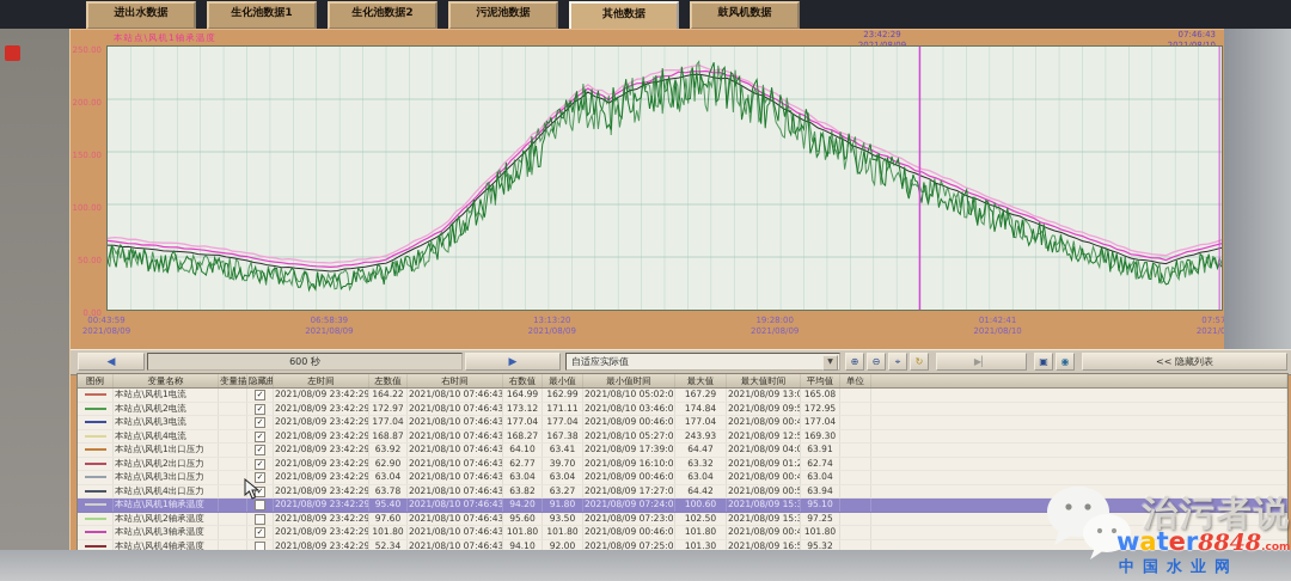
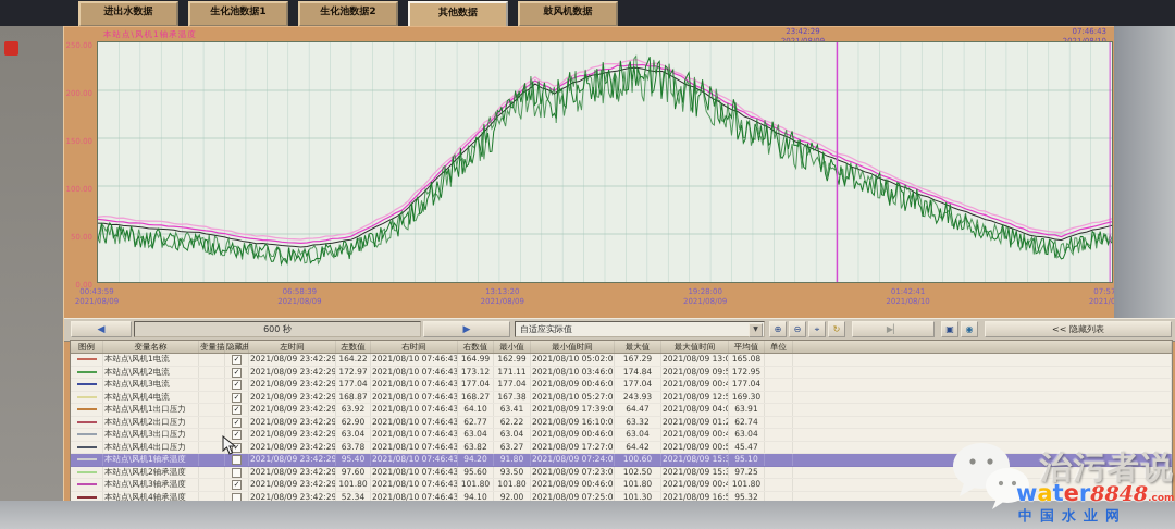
  进出水数据
  生化池数据1
  生化池数据2
- 污泥池数据
  其他数据
  鼓风机数据
  本站点\风机1轴承温度
  23:42:29
  07:46:43
  250.00
  200.00
  150.00
  100.00
  50.00
  0.00
  00:43:59
  2021/08/09
  06:58:39
  2021/08/09
  13:13:20
  2021/08/09
  19:28:00
  2021/08/09
  01:42:41
  2021/08/10
  ◀
  600 秒
  ▶
  自适应实际值
  ⊕
  ⊖
  ⌖
  ↻
  ▶▏
  ▣
  ◉
  << 隐藏列表
  图例
  变量名称
  变量描
  隐藏曲
  左时间
  左数值
  右时间
  右数值
  最小值
  最小值时间
  最大值
  最大值时间
  平均值
  单位
  本站点\风机1电流
  ✓
  2021/08/09 23:42:29
  164.22
  2021/08/10 07:46:43
  164.99
  162.99
  2021/08/10 05:02:0
  167.29
  2021/08/09 13:0
  165.08
  本站点\风机2电流
  ✓
  2021/08/09 23:42:29
  172.97
  2021/08/10 07:46:43
  173.12
  171.11
  2021/08/10 03:46:0
  174.84
  2021/08/09 09:5
  172.95
  本站点\风机3电流
  ✓
  2021/08/09 23:42:29
  177.04
  2021/08/10 07:46:43
  177.04
  177.04
  2021/08/09 00:46:0
  177.04
  2021/08/09 00:4
  177.04
  本站点\风机4电流
  ✓
  2021/08/09 23:42:29
  168.87
  2021/08/10 07:46:43
  168.27
  167.38
  2021/08/10 05:27:0
  243.93
  2021/08/09 12:5
  169.30
  本站点\风机1出口压力
  ✓
  2021/08/09 23:42:29
  63.92
  2021/08/10 07:46:43
  64.10
  63.41
  2021/08/09 17:39:0
  64.47
  2021/08/09 04:0
  63.91
  本站点\风机2出口压力
  ✓
  2021/08/09 23:42:29
  62.90
  2021/08/10 07:46:43
  62.77
- 39.70
+ 62.22
  2021/08/09 16:10:0
  63.32
  2021/08/09 01:2
  62.74
  本站点\风机3出口压力
  ✓
  2021/08/09 23:42:29
  63.04
  2021/08/10 07:46:43
  63.04
  63.04
  2021/08/09 00:46:0
  63.04
  2021/08/09 00:4
  63.04
  本站点\风机4出口压力
  ✓
  2021/08/09 23:42:29
  63.78
  2021/08/10 07:46:43
  63.82
  63.27
  2021/08/09 17:27:0
  64.42
  2021/08/09 00:5
- 63.94
+ 45.47
  本站点\风机1轴承温度
  2021/08/09 23:42:29
  95.40
  2021/08/10 07:46:43
  94.20
  91.80
  2021/08/09 07:24:0
  100.60
  2021/08/09 15:3
  95.10
  本站点\风机2轴承温度
  2021/08/09 23:42:29
  97.60
  2021/08/10 07:46:43
  95.60
  93.50
  2021/08/09 07:23:0
  102.50
  2021/08/09 15:3
  97.25
  本站点\风机3轴承温度
  ✓
  2021/08/09 23:42:29
  101.80
  2021/08/10 07:46:43
  101.80
  101.80
  2021/08/09 00:46:0
  101.80
  2021/08/09 00:4
  101.80
  本站点\风机4轴承温度
  2021/08/09 23:42:29
  52.34
  2021/08/10 07:46:43
  94.10
  92.00
  2021/08/09 07:25:0
  101.30
  2021/08/09 16:5
  95.32
  治污者说
  water8848.com
  中国水业网
